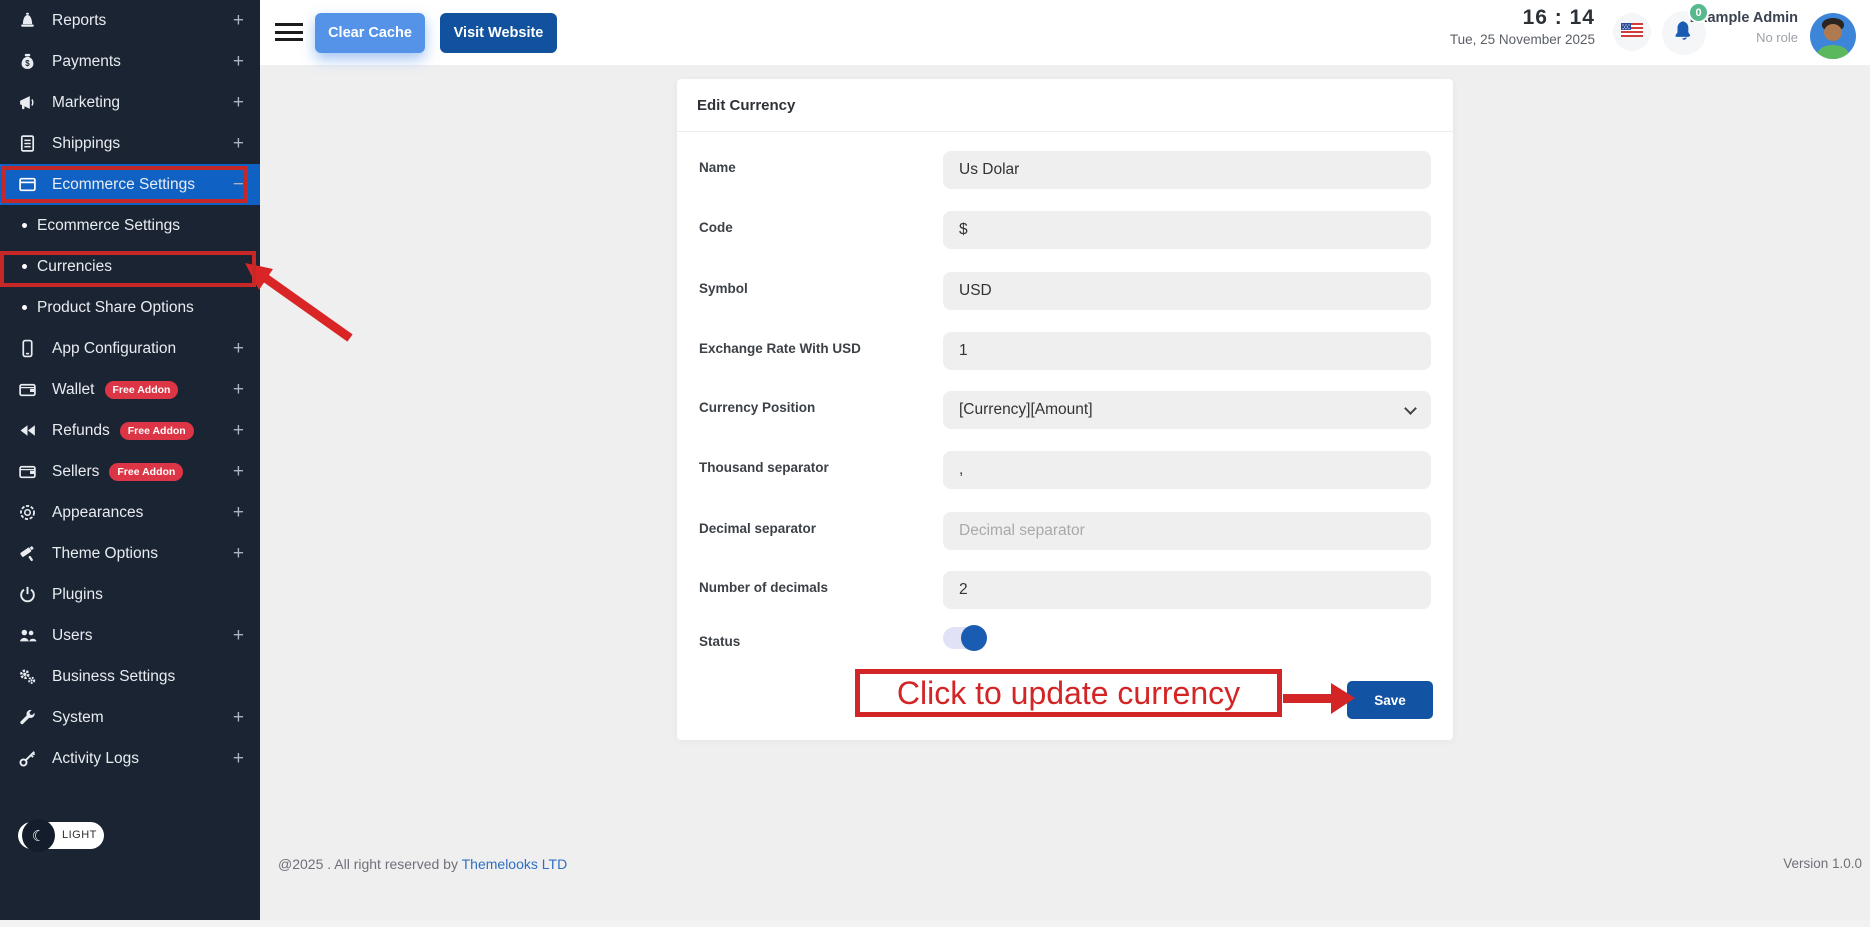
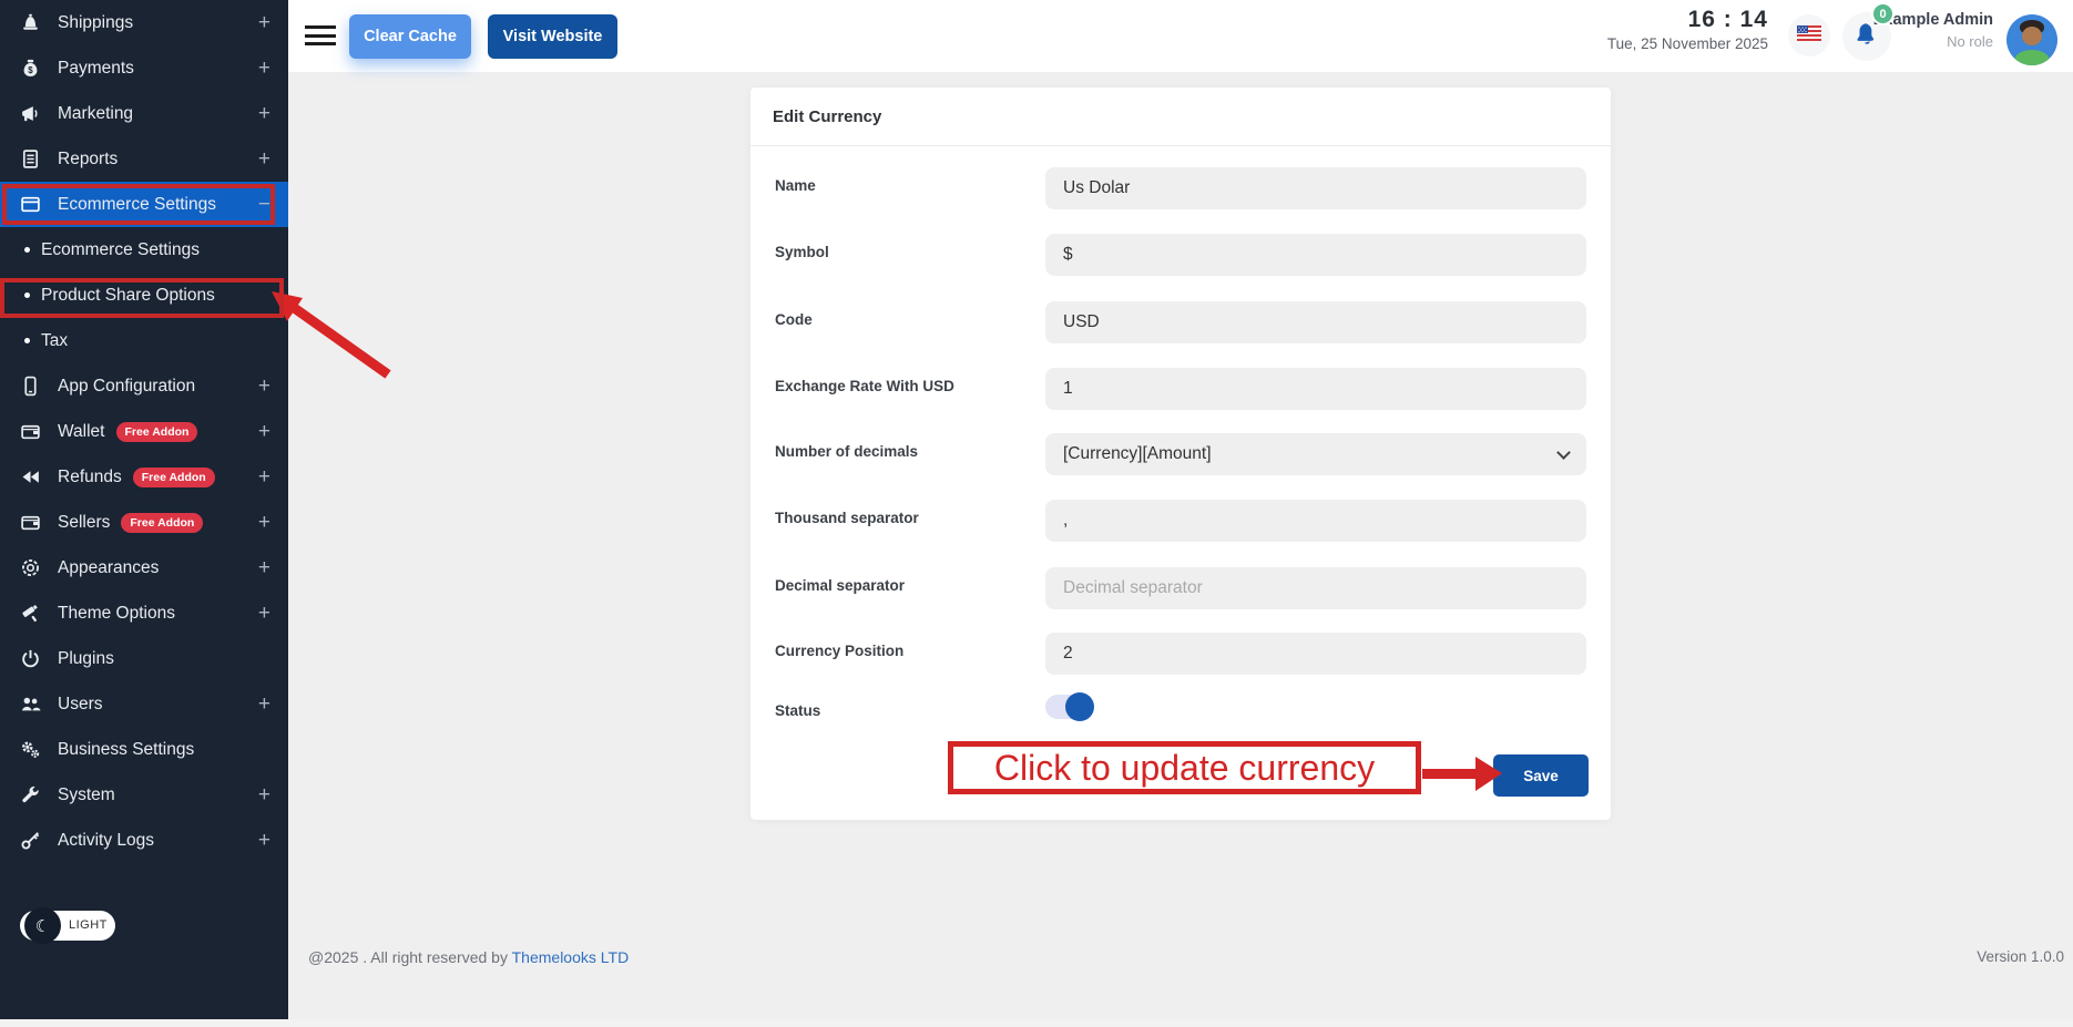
- Reports
+ Shippings
  +
  $
  Payments
  +
  Marketing
  +
- Shippings
+ Reports
  +
  Ecommerce Settings
  −
  Ecommerce Settings
- Currencies
  Product Share Options
+ Tax
  App Configuration
  +
  Wallet
  Free Addon
  +
  Refunds
  Free Addon
  +
  Sellers
  Free Addon
  +
  Appearances
  +
  Theme Options
  +
  Plugins
  Users
  +
  Business Settings
  System
  +
  Activity Logs
  +
  ☾
  LIGHT
  Clear Cache
  Visit Website
  16 : 14
  Tue, 25 November 2025
  0
  ample Admin
  No role
  Edit Currency
  Name
  Us Dolar
- Code
+ Symbol
  $
- Symbol
+ Code
  USD
  Exchange Rate With USD
  1
- Currency Position
+ Number of decimals
  [Currency][Amount]
  Thousand separator
  ,
  Decimal separator
  Decimal separator
- Number of decimals
+ Currency Position
  2
  Status
  Save
  @2025 . All right reserved by Themelooks LTD
  Version 1.0.0
  Click to update currency
